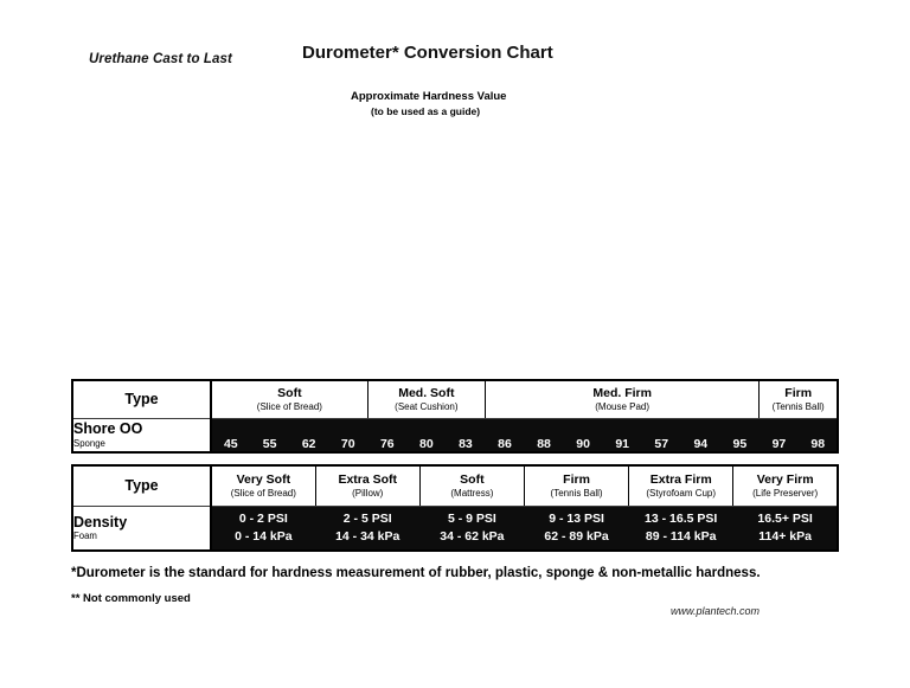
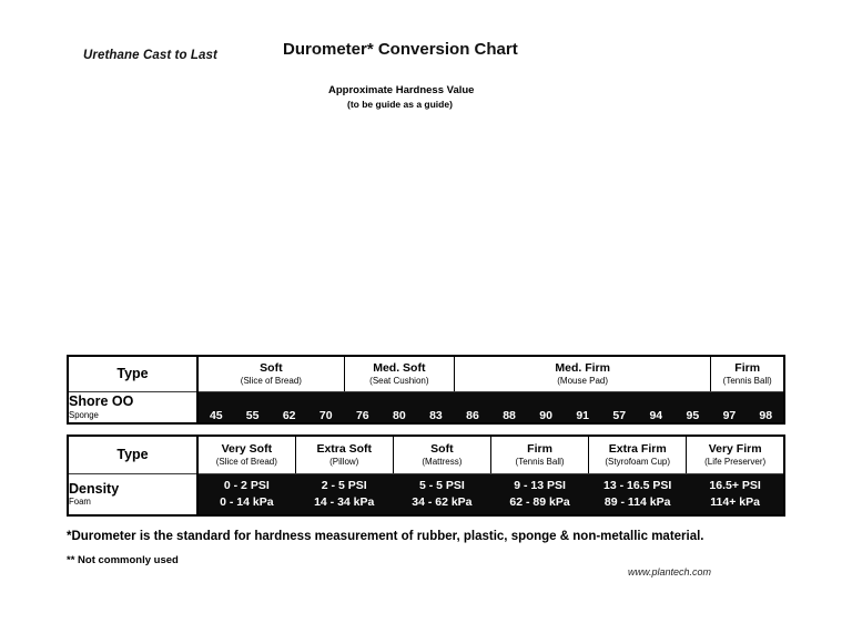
  Urethane Cast to Last
  Durometer* Conversion Chart
  Approximate Hardness Value
- (to be used as a guide)
+ (to be guide as a guide)
  Type	Soft(Slice of Bread)	Med. Soft(Seat Cushion)	Med. Firm(Mouse Pad)	Firm(Tennis Ball)
  Shore OOSponge	45	55	62	70	76	80	83	86	88	90	91	57	94	95	97	98
  Type	Very Soft(Slice of Bread)	Extra Soft(Pillow)	Soft(Mattress)	Firm(Tennis Ball)	Extra Firm(Styrofoam Cup)	Very Firm(Life Preserver)
- DensityFoam	0 - 2 PSI0 - 14 kPa	2 - 5 PSI14 - 34 kPa	5 - 9 PSI34 - 62 kPa	9 - 13 PSI62 - 89 kPa	13 - 16.5 PSI89 - 114 kPa	16.5+ PSI114+ kPa
+ DensityFoam	0 - 2 PSI0 - 14 kPa	2 - 5 PSI14 - 34 kPa	5 - 5 PSI34 - 62 kPa	9 - 13 PSI62 - 89 kPa	13 - 16.5 PSI89 - 114 kPa	16.5+ PSI114+ kPa
- *Durometer is the standard for hardness measurement of rubber, plastic, sponge & non-metallic hardness.
+ *Durometer is the standard for hardness measurement of rubber, plastic, sponge & non-metallic material.
  ** Not commonly used
  www.plantech.com
